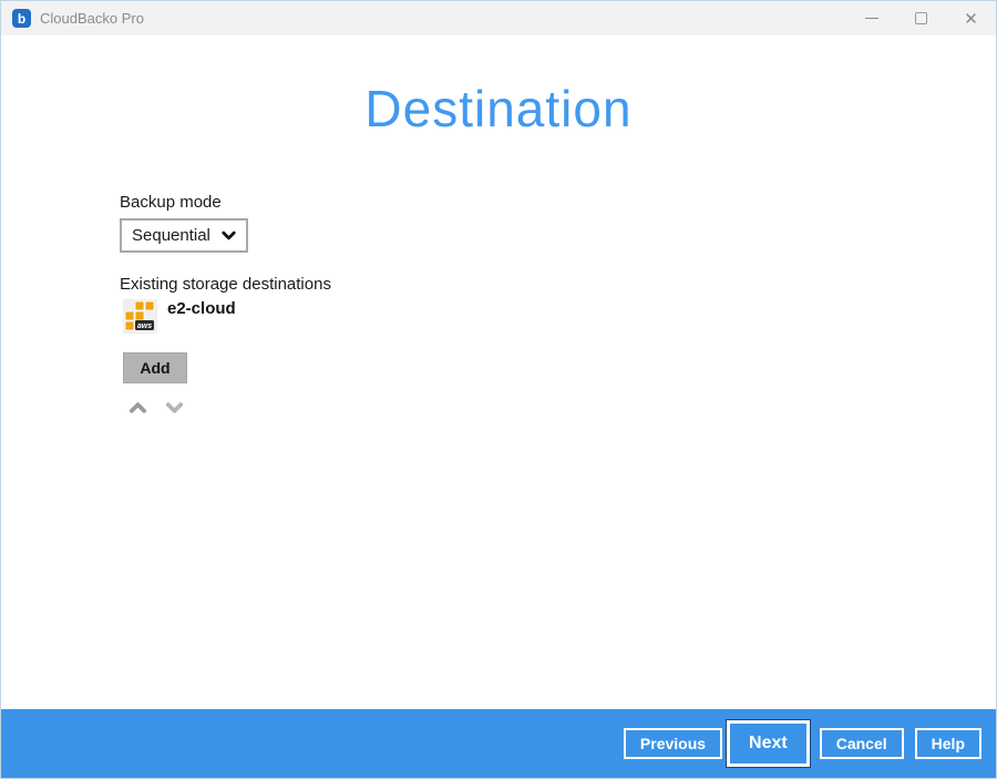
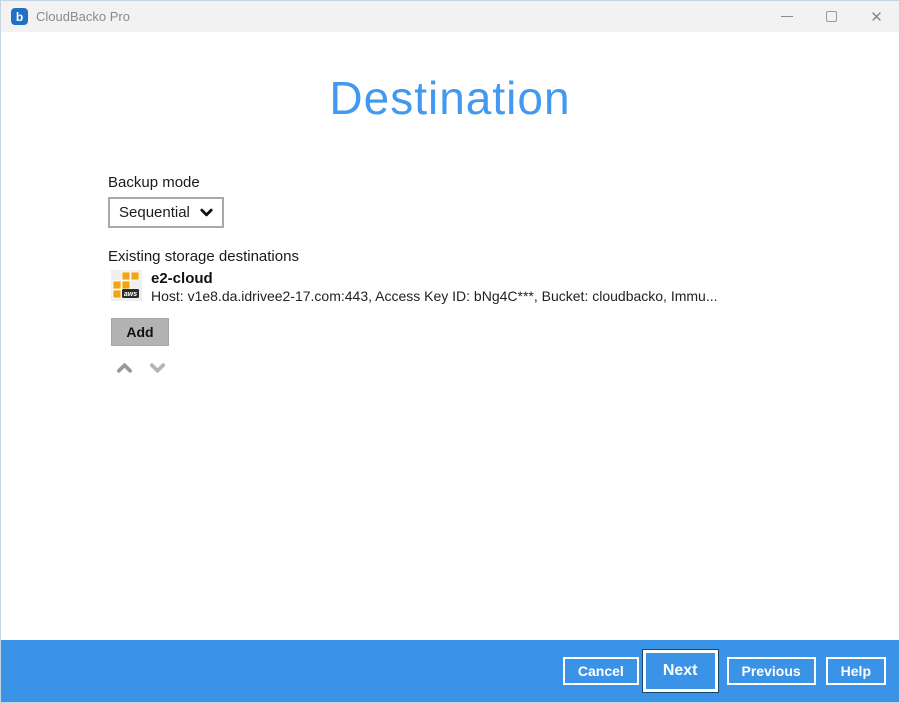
  b
  CloudBacko Pro
  ✕
  Destination
  Backup mode
  Sequential
  Existing storage destinations
  e2-cloud
+ Host: v1e8.da.idrivee2-17.com:443, Access Key ID: bNg4C***, Bucket: cloudbacko, Immu...
  Add
- Previous
+ Cancel
  Next
- Cancel
+ Previous
  Help
